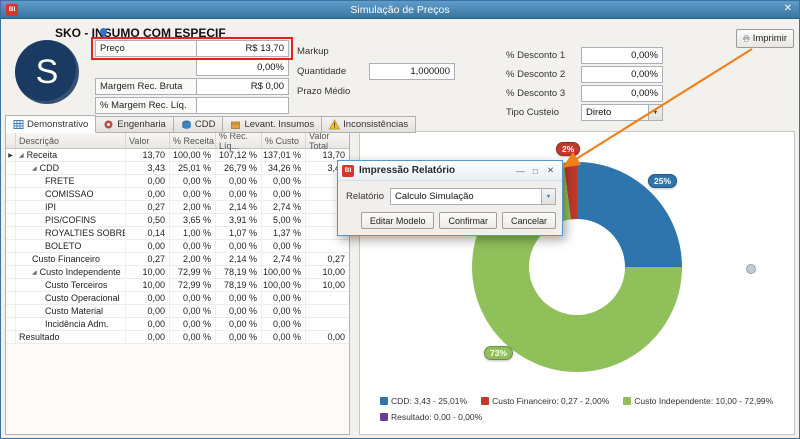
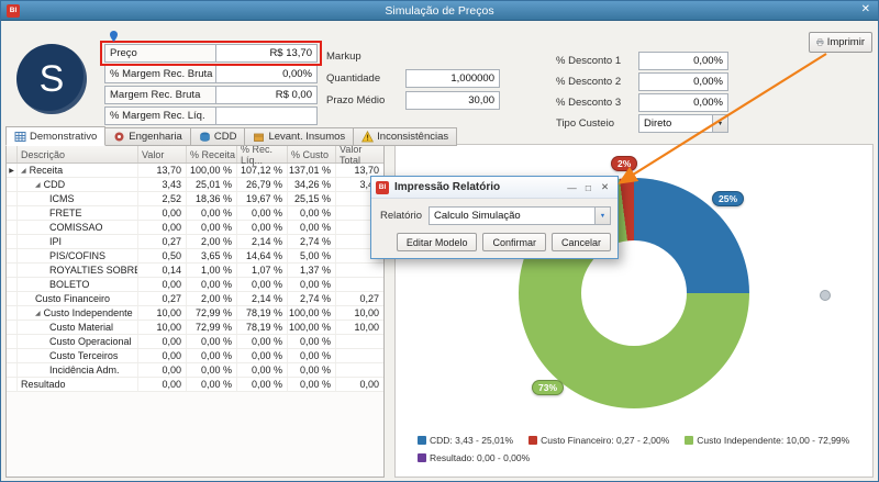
  Simulação de Preços
  ✕
- SKO - INSUMO COM ESPECIF
  S
  Preço
  R$ 13,70
+ % Margem Rec. Bruta
  0,00%
  Margem Rec. Bruta
  R$ 0,00
  % Margem Rec. Líq.
  Markup
  Quantidade
  1,000000
  Prazo Médio
+ 30,00
  % Desconto 1
  0,00%
  % Desconto 2
  0,00%
  % Desconto 3
  0,00%
  Tipo Custeio
  Direto
  Imprimir
  Demonstrativo
  Engenharia
  CDD
  Levant. Insumos
  Inconsistências
  Descrição
  Valor
  % Receita
  % Rec. Líq...
  % Custo
  Valor Total
  Receita
  13,70
  100,00 %
  107,12 %
  137,01 %
  13,70
  CDD
  3,43
  25,01 %
  26,79 %
  34,26 %
+ ICMS
+ 2,52
+ 18,36 %
+ 19,67 %
+ 25,15 %
  FRETE
  0,00
  0,00 %
  0,00 %
  0,00 %
  COMISSAO
  0,00
  0,00 %
  0,00 %
  0,00 %
  IPI
  0,27
  2,00 %
  2,14 %
  2,74 %
  PIS/COFINS
  0,50
  3,65 %
- 3,91 %
+ 14,64 %
  5,00 %
  ROYALTIES SOBR
  0,14
  1,00 %
  1,07 %
  1,37 %
  BOLETO
  0,00
  0,00 %
  0,00 %
  0,00 %
  Custo Financeiro
  0,27
  2,00 %
  2,14 %
  2,74 %
  0,27
  Custo Independente
  10,00
  72,99 %
  78,19 %
  100,00 %
  10,00
- Custo Terceiros
+ Custo Material
  10,00
  72,99 %
  78,19 %
  100,00 %
  10,00
  Custo Operacional
  0,00
  0,00 %
  0,00 %
  0,00 %
- Custo Material
+ Custo Terceiros
  0,00
  0,00 %
  0,00 %
  0,00 %
  Incidência Adm.
  0,00
  0,00 %
  0,00 %
  0,00 %
  Resultado
  0,00
  0,00 %
  0,00 %
  0,00 %
  0,00
  2%
  25%
  73%
  CDD: 3,43 - 25,01%
  Custo Financeiro: 0,27 - 2,00%
  Custo Independente: 10,00 - 72,99%
  Resultado: 0,00 - 0,00%
  Impressão Relatório
  —
  □
  ✕
  Relatório
  Calculo Simulação
  Editar Modelo
  Confirmar
  Cancelar
